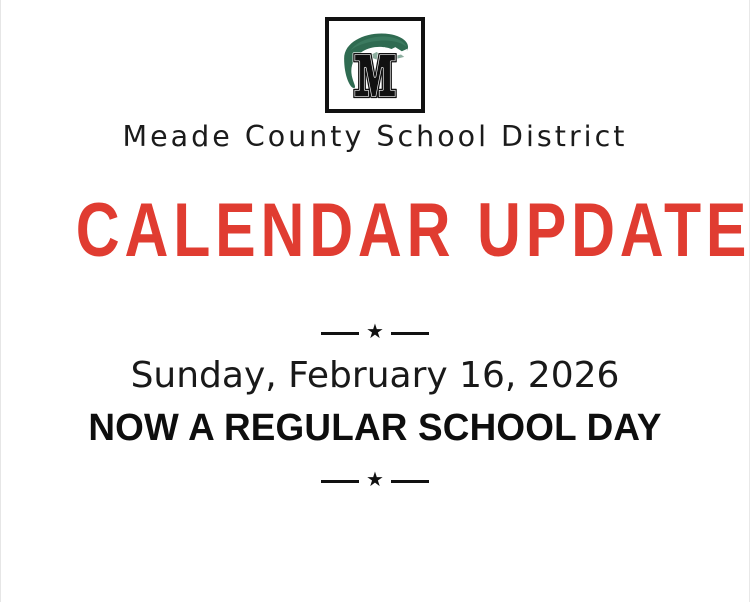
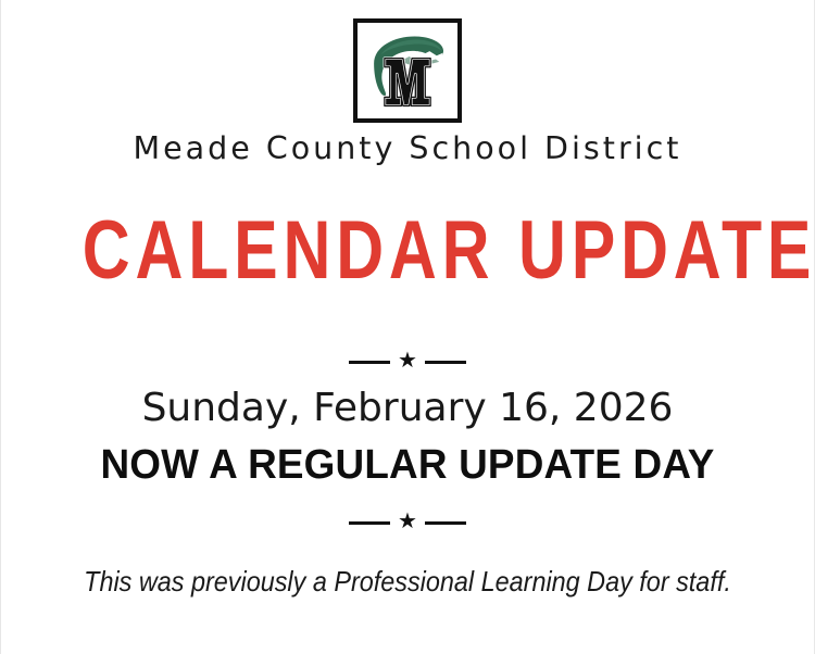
  Meade County School District
  CALENDAR UPDATE
  ★
  Sunday, February 16, 2026
- NOW A REGULAR SCHOOL DAY
+ NOW A REGULAR UPDATE DAY
  ★
+ This was previously a Professional Learning Day for staff.
